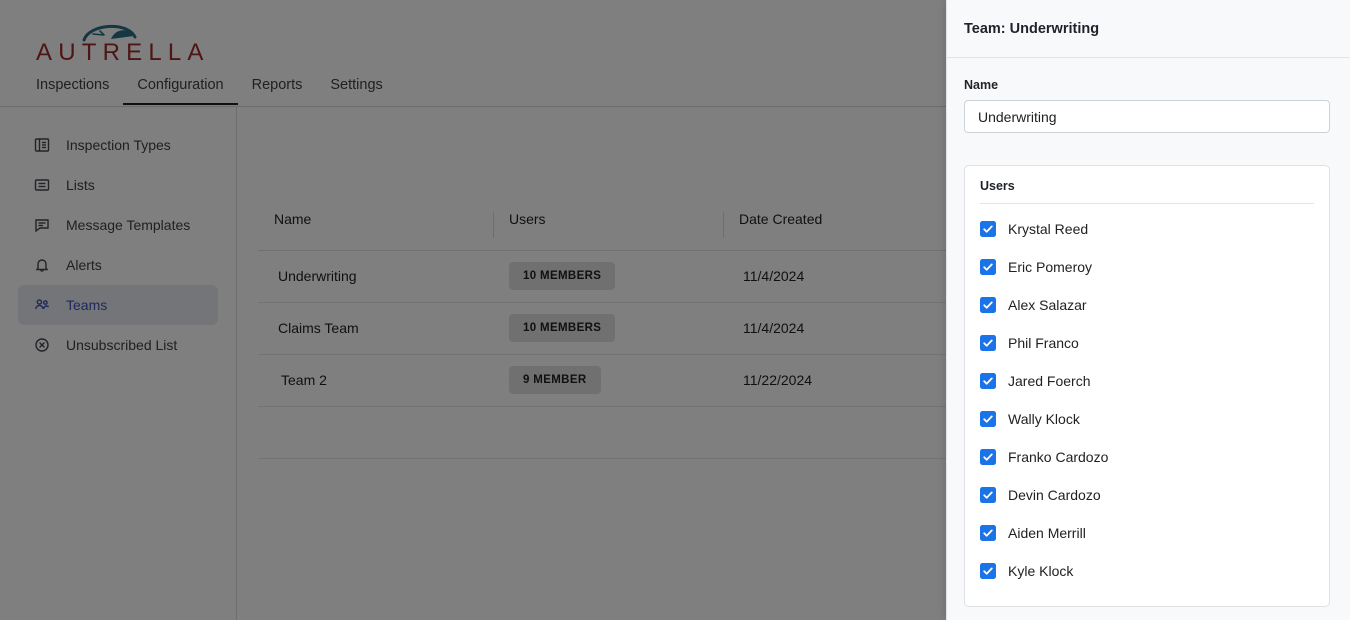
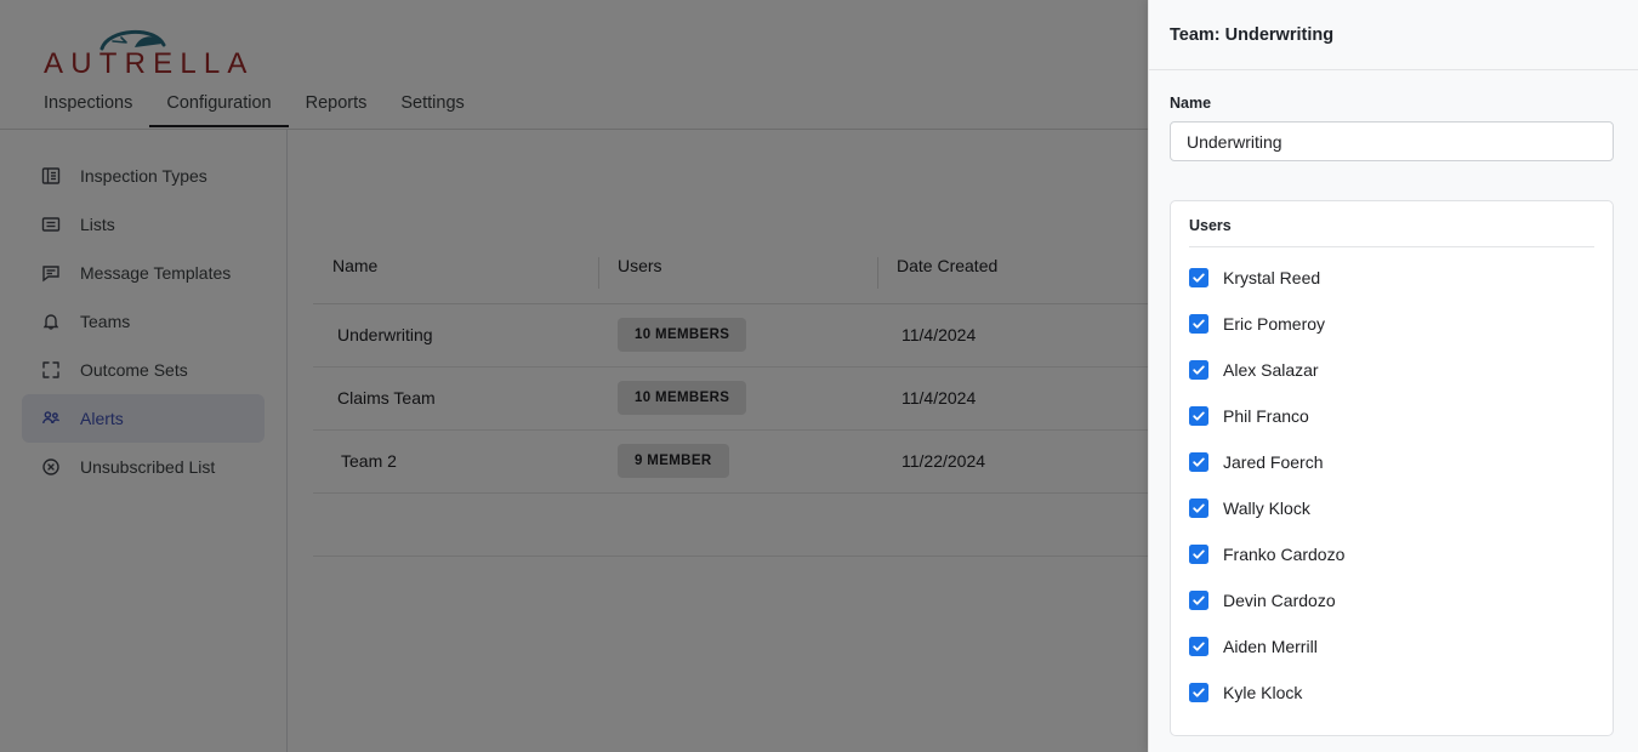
  AUTRELLA
  Inspections
  Configuration
  Reports
  Settings
  Inspection Types
  Lists
  Message Templates
- Alerts
+ Teams
+ Outcome Sets
- Teams
+ Alerts
  Unsubscribed List
  Name	Users	Date Created
  Underwriting	10 MEMBERS	11/4/2024
  Claims Team	10 MEMBERS	11/4/2024
  Team 2	9 MEMBER	11/22/2024
  Team: Underwriting
  Name
  Underwriting
  Users
  Krystal Reed
  Eric Pomeroy
  Alex Salazar
  Phil Franco
  Jared Foerch
  Wally Klock
  Franko Cardozo
  Devin Cardozo
  Aiden Merrill
  Kyle Klock
